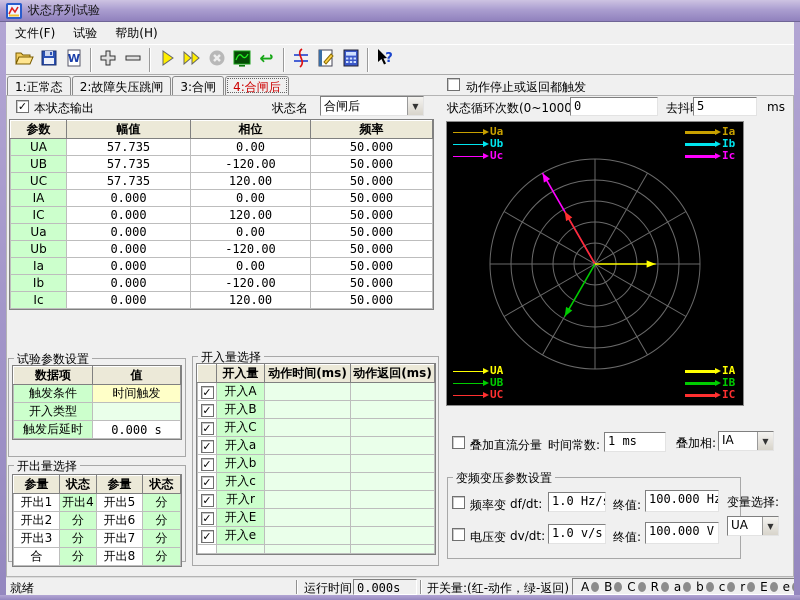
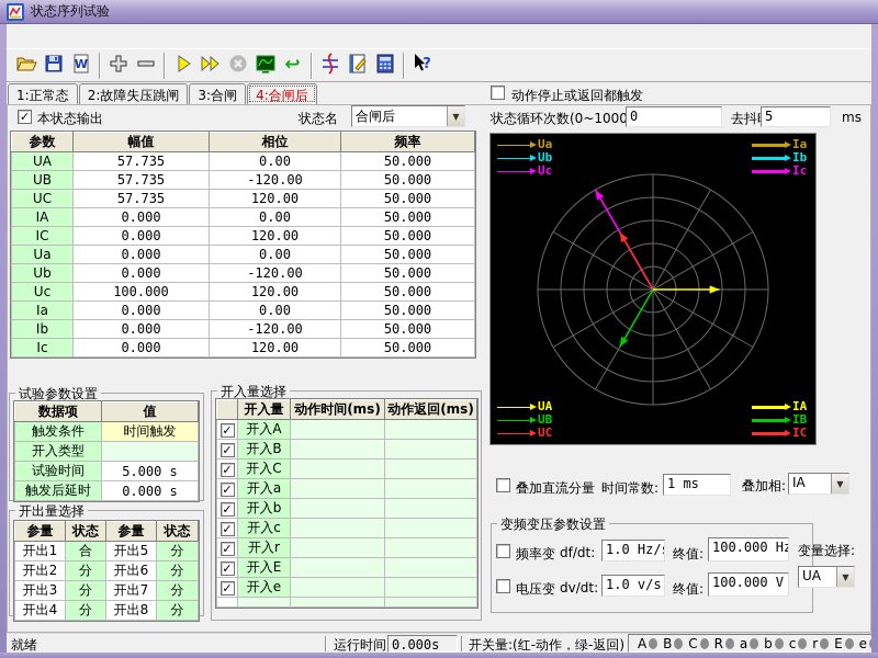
  状态序列试验
- 文件(F)
- 试验
- 帮助(H)
  W
  ↩
  ?
  1:正常态
  2:故障失压跳闸
  3:合闸
  4:合闸后
  本状态输出
  状态名
  合闸后
  ▼
  参数	幅值	相位	频率
  UA	57.735	0.00	50.000
  UB	57.735	-120.00	50.000
  UC	57.735	120.00	50.000
  IA	0.000	0.00	50.000
  IC	0.000	120.00	50.000
  Ua	0.000	0.00	50.000
  Ub	0.000	-120.00	50.000
+ Uc	100.000	120.00	50.000
  Ia	0.000	0.00	50.000
  Ib	0.000	-120.00	50.000
  Ic	0.000	120.00	50.000
  动作停止或返回都触发
  状态循环次数(0~1000
  0
  5
  ms
  Ua
  Ub
  Uc
  Ia
  Ib
  Ic
  UA
  UB
  UC
  IA
  IB
  IC
  试验参数设置
  数据项	值
  触发条件	时间触发
  开入类型
+ 试验时间	5.000 s
  触发后延时	0.000 s
  开出量选择
  参量	状态	参量	状态
- 开出1	开出4	开出5	分
+ 开出1	合	开出5	分
  开出2	分	开出6	分
  开出3	分	开出7	分
- 合	分	开出8	分
+ 开出4	分	开出8	分
  开入量选择
  	开入量	动作时间(ms)	动作返回(ms)
  	开入A
  	开入B
  	开入C
  	开入a
  	开入b
  	开入c
  	开入r
  	开入E
  	开入e
  叠加直流分量
  时间常数:
  1 ms
  叠加相:
  IA
  ▼
  变频变压参数设置
  频率变
  df/dt:
  1.0 Hz/
  终值:
  100.000 Hz
  变量选择:
  UA
  ▼
  电压变
  dv/dt:
  1.0 v/s
  终值:
  100.000 V
  就绪
  运行时间
  0.000s
  开关量:(红-动作，绿-返回)
  A
  B
  C
  R
  a
  b
  c
  r
  E
  e
